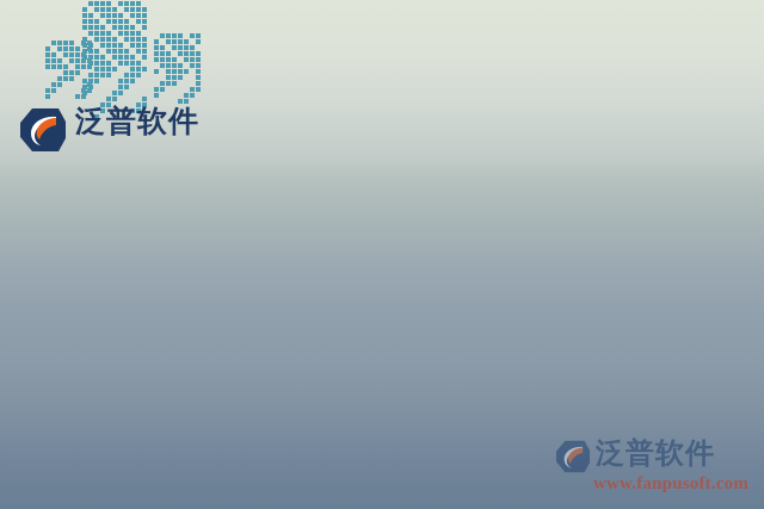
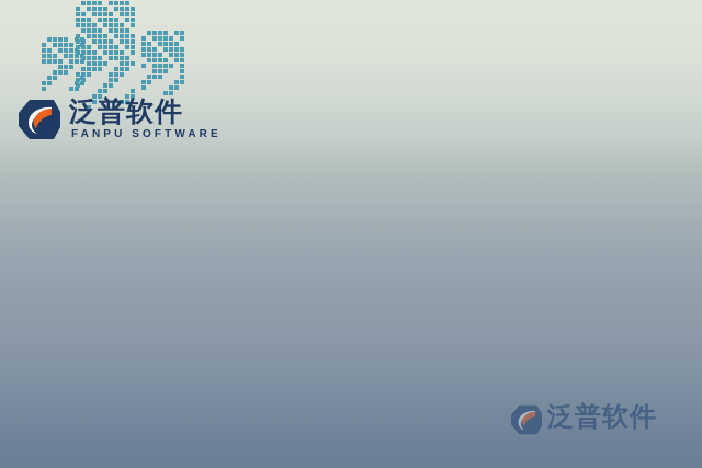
  泛普软件
+ FANPU SOFTWARE
  泛普软件
- www.fanpusoft.com
